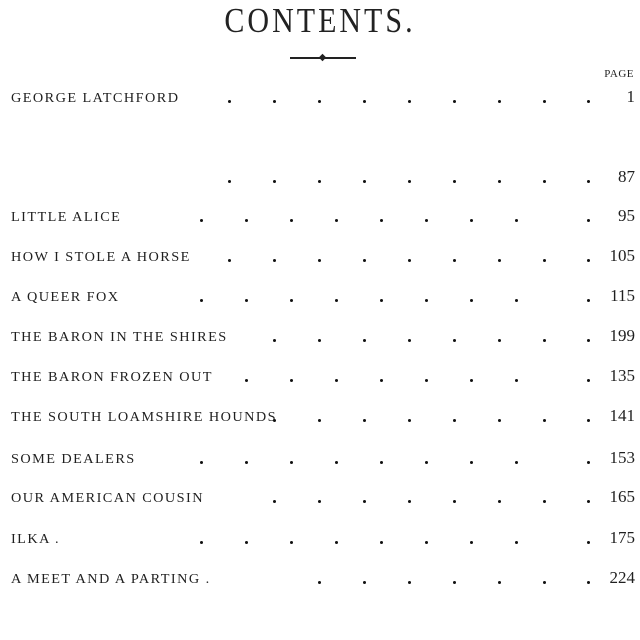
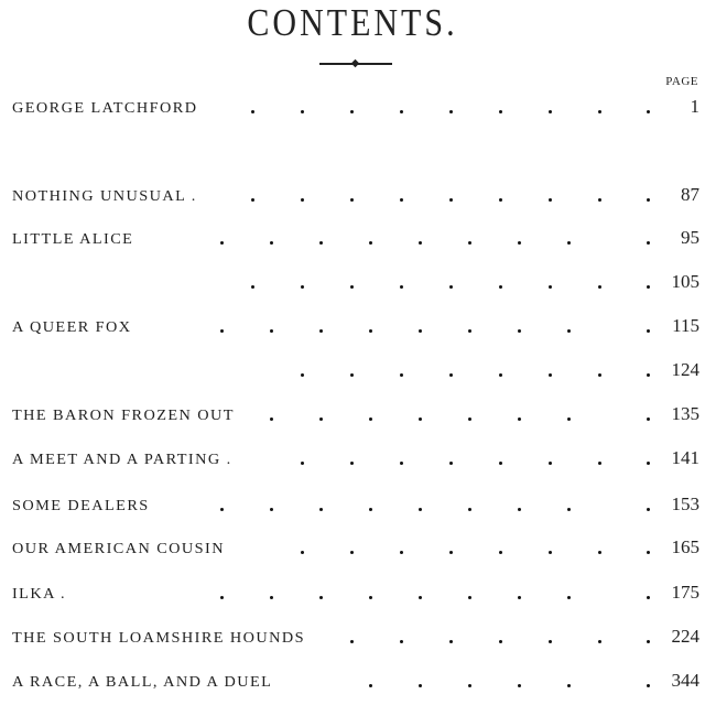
  CONTENTS.
  PAGE
  GEORGE LATCHFORD
  1
+ NOTHING UNUSUAL .
  87
  LITTLE ALICE
  95
- HOW I STOLE A HORSE
  105
  A QUEER FOX
  115
- THE BARON IN THE SHIRES
- 199
+ 124
  THE BARON FROZEN OUT
  135
- THE SOUTH LOAMSHIRE HOUNDS
+ A MEET AND A PARTING .
  141
  SOME DEALERS
  153
  OUR AMERICAN COUSIN
  165
  ILKA .
  175
- A MEET AND A PARTING .
+ THE SOUTH LOAMSHIRE HOUNDS
  224
+ A RACE, A BALL, AND A DUEL
+ 344
